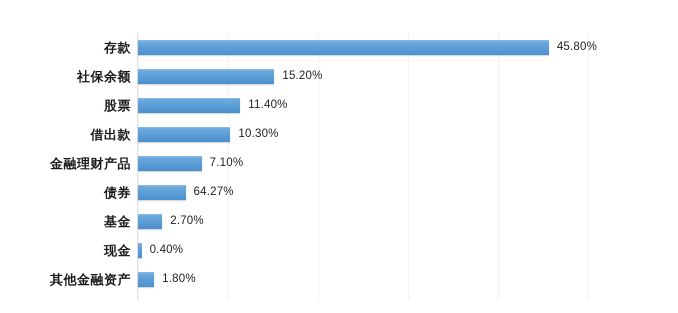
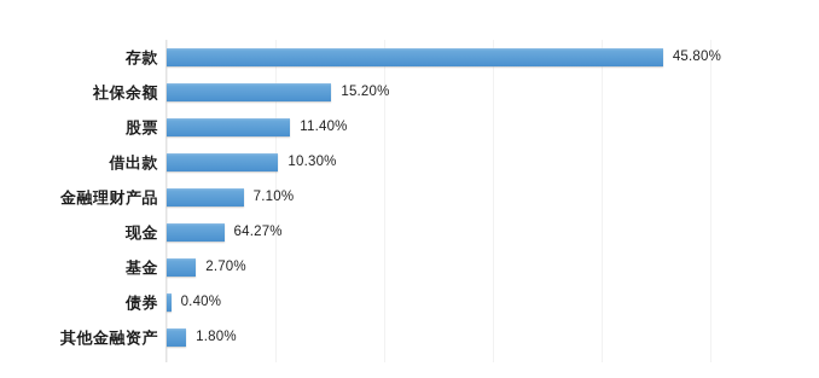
  存款
  45.80%
  社保余额
  15.20%
  股票
  11.40%
  借出款
  10.30%
  金融理财产品
  7.10%
- 债券
+ 现金
  64.27%
  基金
  2.70%
- 现金
+ 债券
  0.40%
  其他金融资产
  1.80%
